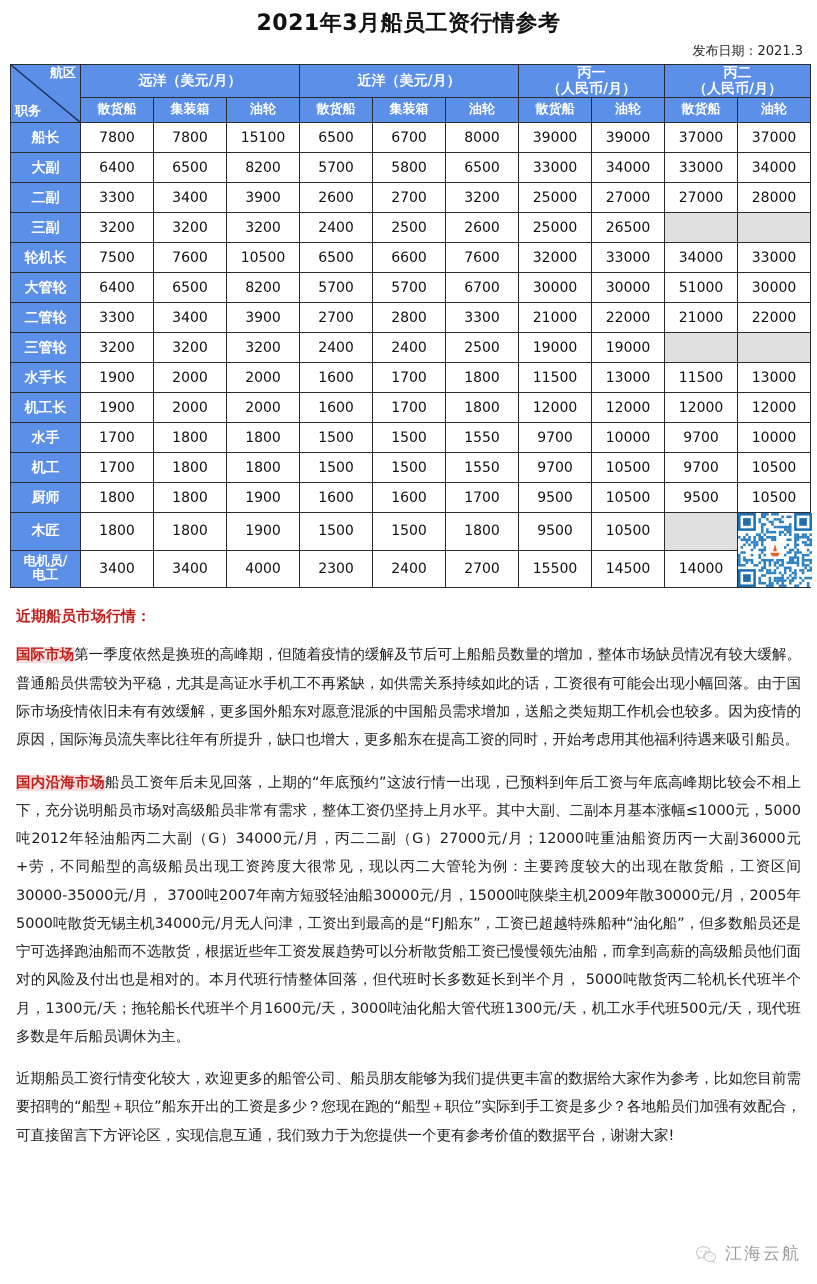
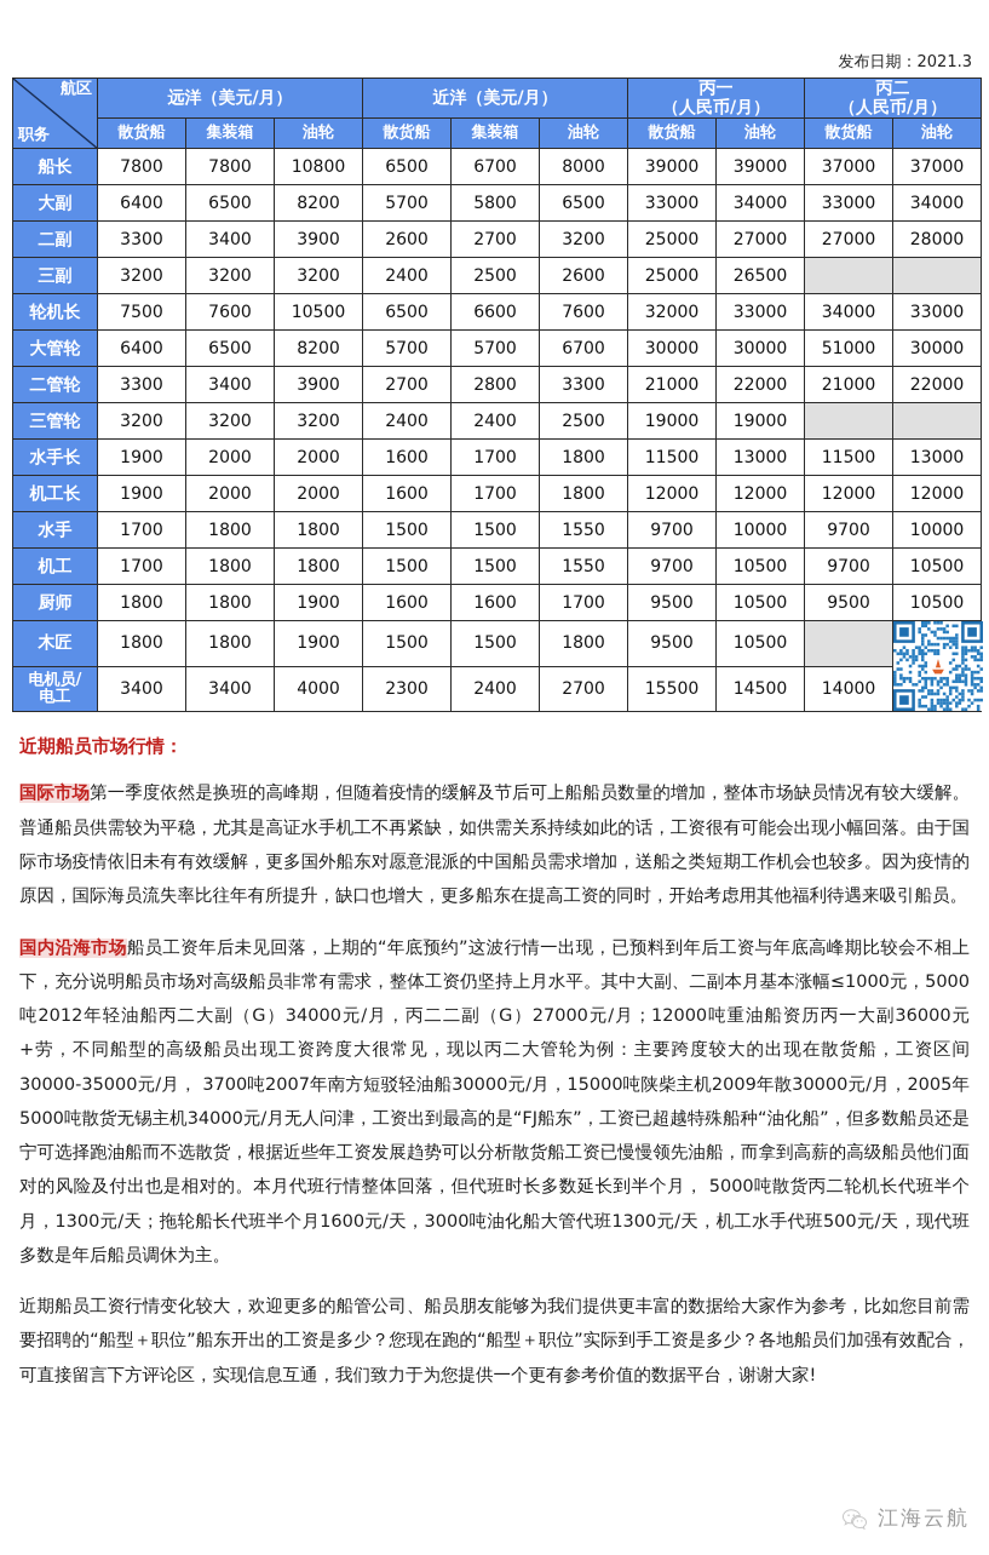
- 2021年3月船员工资行情参考
  发布日期：2021.3
  航区 职务	远洋（美元/月）	近洋（美元/月）	丙一（人民币/月）	丙二（人民币/月）
  散货船	集装箱	油轮	散货船	集装箱	油轮	散货船	油轮	散货船	油轮
- 船长	7800	7800	15100	6500	6700	8000	39000	39000	37000	37000
+ 船长	7800	7800	10800	6500	6700	8000	39000	39000	37000	37000
  大副	6400	6500	8200	5700	5800	6500	33000	34000	33000	34000
  二副	3300	3400	3900	2600	2700	3200	25000	27000	27000	28000
  三副	3200	3200	3200	2400	2500	2600	25000	26500
  轮机长	7500	7600	10500	6500	6600	7600	32000	33000	34000	33000
  大管轮	6400	6500	8200	5700	5700	6700	30000	30000	51000	30000
  二管轮	3300	3400	3900	2700	2800	3300	21000	22000	21000	22000
  三管轮	3200	3200	3200	2400	2400	2500	19000	19000
  水手长	1900	2000	2000	1600	1700	1800	11500	13000	11500	13000
  机工长	1900	2000	2000	1600	1700	1800	12000	12000	12000	12000
  水手	1700	1800	1800	1500	1500	1550	9700	10000	9700	10000
  机工	1700	1800	1800	1500	1500	1550	9700	10500	9700	10500
  厨师	1800	1800	1900	1600	1600	1700	9500	10500	9500	10500
  木匠	1800	1800	1900	1500	1500	1800	9500	10500
  电机员/电工	3400	3400	4000	2300	2400	2700	15500	14500	14000
  近期船员市场行情：
  国际市场第一季度依然是换班的高峰期，但随着疫情的缓解及节后可上船船员数量的增加，整体市场缺员情况有较大缓解。普通船员供需较为平稳，尤其是高证水手机工不再紧缺，如供需关系持续如此的话，工资很有可能会出现小幅回落。由于国际市场疫情依旧未有有效缓解，更多国外船东对愿意混派的中国船员需求增加，送船之类短期工作机会也较多。因为疫情的原因，国际海员流失率比往年有所提升，缺口也增大，更多船东在提高工资的同时，开始考虑用其他福利待遇来吸引船员。
  国内沿海市场船员工资年后未见回落，上期的“年底预约”这波行情一出现，已预料到年后工资与年底高峰期比较会不相上下，充分说明船员市场对高级船员非常有需求，整体工资仍坚持上月水平。其中大副、二副本月基本涨幅≤1000元，5000吨2012年轻油船丙二大副（G）34000元/月，丙二二副（G）27000元/月；12000吨重油船资历丙一大副36000元+劳，不同船型的高级船员出现工资跨度大很常见，现以丙二大管轮为例：主要跨度较大的出现在散货船，工资区间30000-35000元/月， 3700吨2007年南方短驳轻油船30000元/月，15000吨陕柴主机2009年散30000元/月，2005年5000吨散货无锡主机34000元/月无人问津，工资出到最高的是“FJ船东”，工资已超越特殊船种“油化船”，但多数船员还是宁可选择跑油船而不选散货，根据近些年工资发展趋势可以分析散货船工资已慢慢领先油船，而拿到高薪的高级船员他们面对的风险及付出也是相对的。本月代班行情整体回落，但代班时长多数延长到半个月， 5000吨散货丙二轮机长代班半个月，1300元/天；拖轮船长代班半个月1600元/天，3000吨油化船大管代班1300元/天，机工水手代班500元/天，现代班多数是年后船员调休为主。
  近期船员工资行情变化较大，欢迎更多的船管公司、船员朋友能够为我们提供更丰富的数据给大家作为参考，比如您目前需要招聘的“船型＋职位”船东开出的工资是多少？您现在跑的“船型＋职位”实际到手工资是多少？各地船员们加强有效配合，可直接留言下方评论区，实现信息互通，我们致力于为您提供一个更有参考价值的数据平台，谢谢大家!
  江海云航
